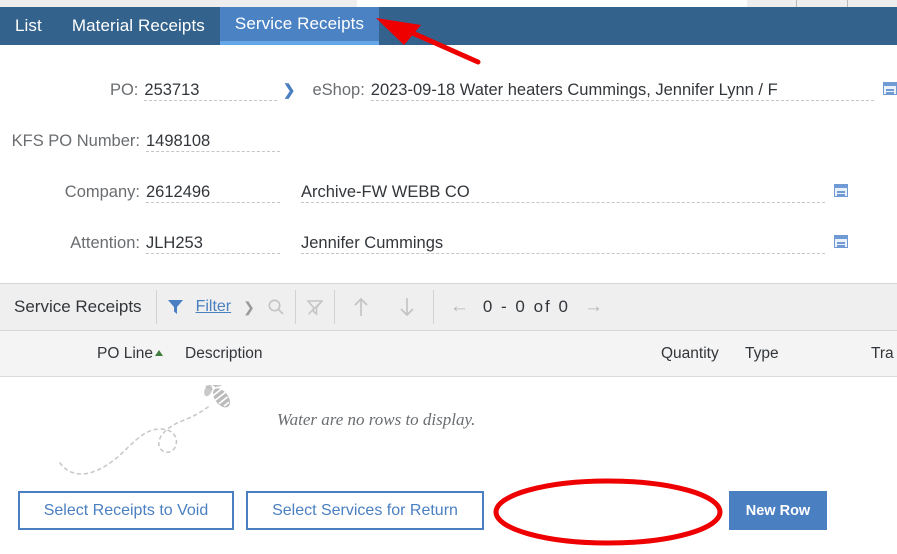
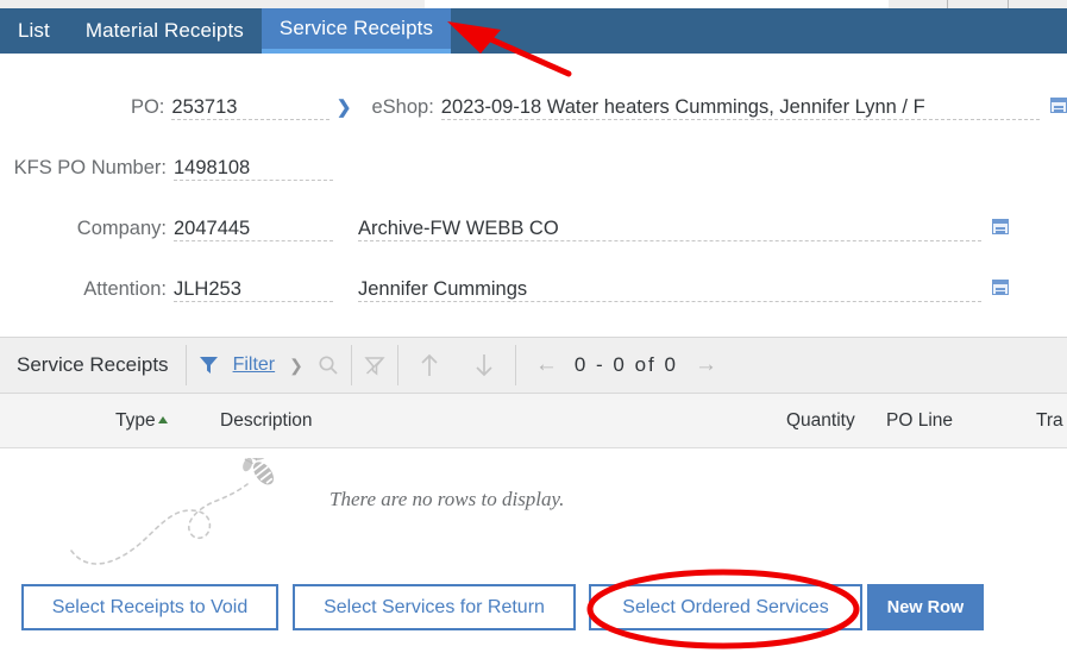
  List
  Material Receipts
  Service Receipts
  PO:
  253713
  ❯
  eShop:
  2023-09-18 Water heaters Cummings, Jennifer Lynn / F
  KFS PO Number:
  1498108
  Company:
- 2612496
+ 2047445
  Archive-FW WEBB CO
  Attention:
  JLH253
  Jennifer Cummings
  Service Receipts
  Filter
  ❯
  ←
  0 - 0 of 0
  →
- PO Line
+ Type
  Description
  Quantity
- Type
+ PO Line
  Tra
- Water are no rows to display.
+ There are no rows to display.
  Select Receipts to Void
  Select Services for Return
+ Select Ordered Services
  New Row
